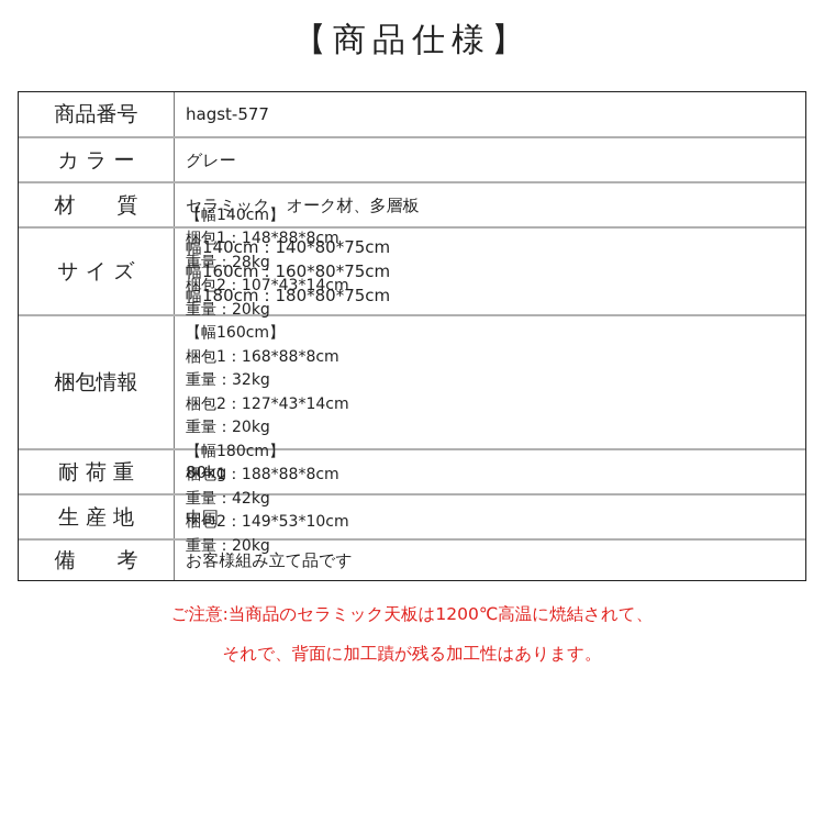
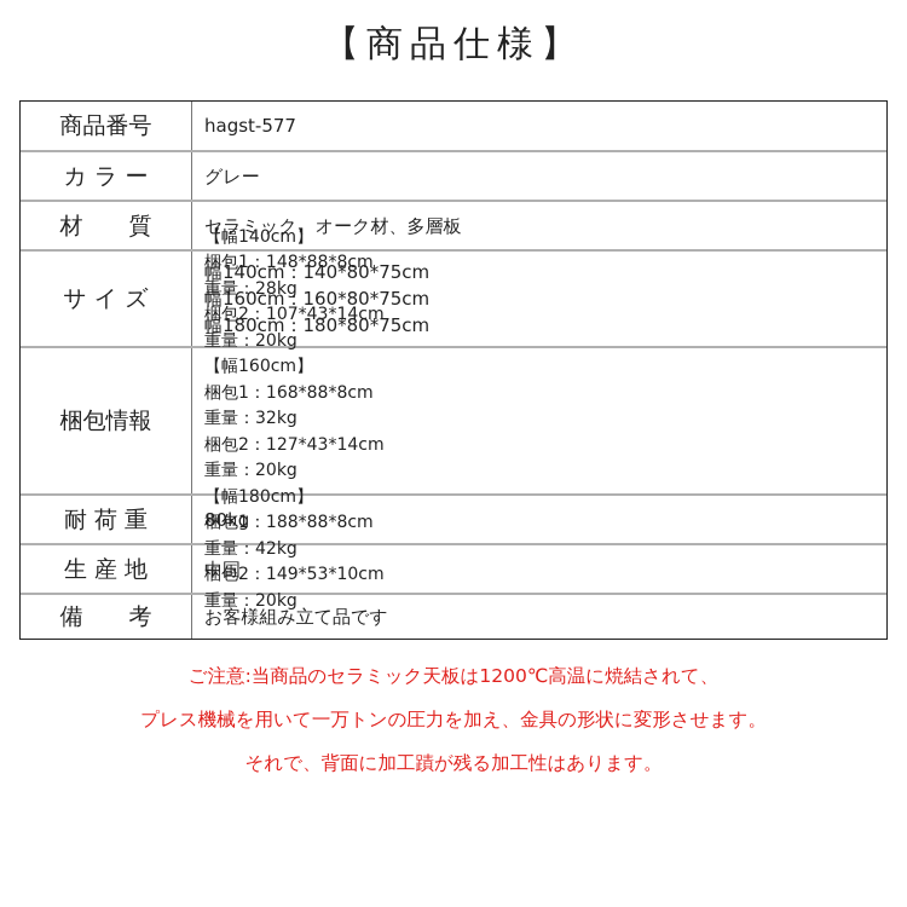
  【商品仕様】
  商品番号
  hagst-577
  カ ラ ー
  グレー
  材 質
  セラミック、オーク材、多層板
  サ イ ズ
  幅140cm：140*80*75cm
  幅160cm：160*80*75cm
  幅180cm：180*80*75cm
  梱包情報
  【幅140cm】
  梱包1：148*88*8cm
  重量：28kg
  梱包2：107*43*14cm
  重量：20kg
  【幅160cm】
  梱包1：168*88*8cm
  重量：32kg
  梱包2：127*43*14cm
  重量：20kg
  【幅180cm】
  梱包1：188*88*8cm
  重量：42kg
  梱包2：149*53*10cm
  重量：20kg
  耐 荷 重
  80kg
  生 産 地
  中国
  備 考
  お客様組み立て品です
  ご注意:当商品のセラミック天板は1200℃高温に焼結されて、
+ プレス機械を用いて一万トンの圧力を加え、金具の形状に変形させます。
  それで、背面に加工蹟が残る加工性はあります。
